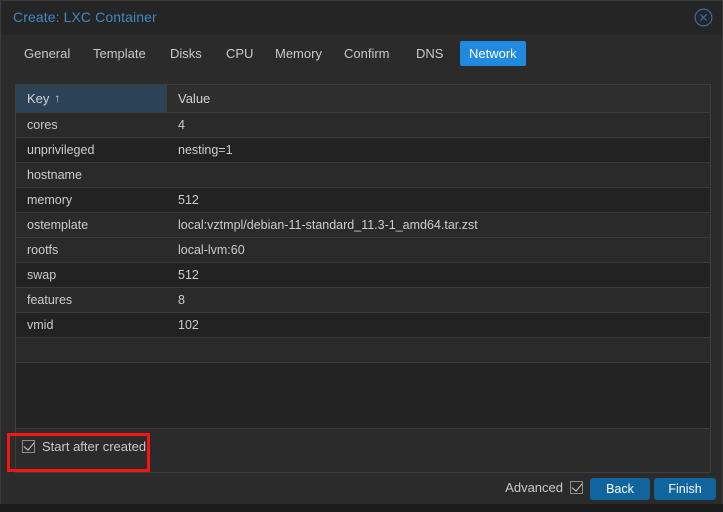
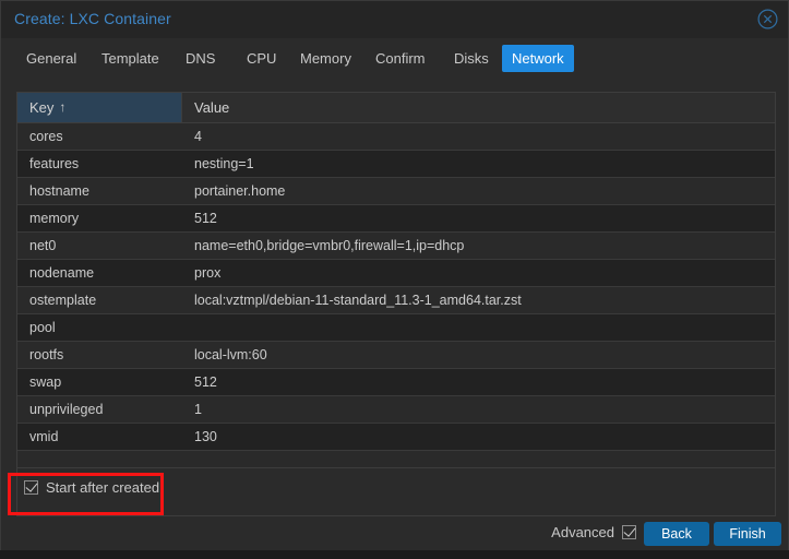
  Create: LXC Container
  General
  Template
- Disks
+ DNS
  CPU
  Memory
  Confirm
- DNS
+ Disks
  Network
  Key ↑
  Value
  cores
  4
- unprivileged
+ features
  nesting=1
  hostname
+ portainer.home
  memory
  512
+ net0
+ name=eth0,bridge=vmbr0,firewall=1,ip=dhcp
+ nodename
+ prox
  ostemplate
  local:vztmpl/debian-11-standard_11.3-1_amd64.tar.zst
+ pool
  rootfs
  local-lvm:60
  swap
  512
- features
+ unprivileged
- 8
+ 1
  vmid
- 102
+ 130
  Start after created
  Advanced
  Back
  Finish
